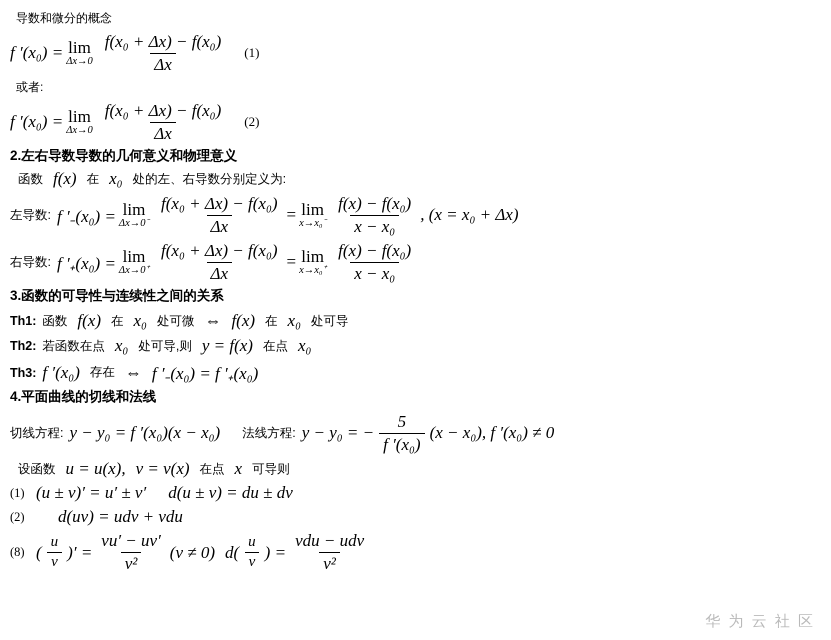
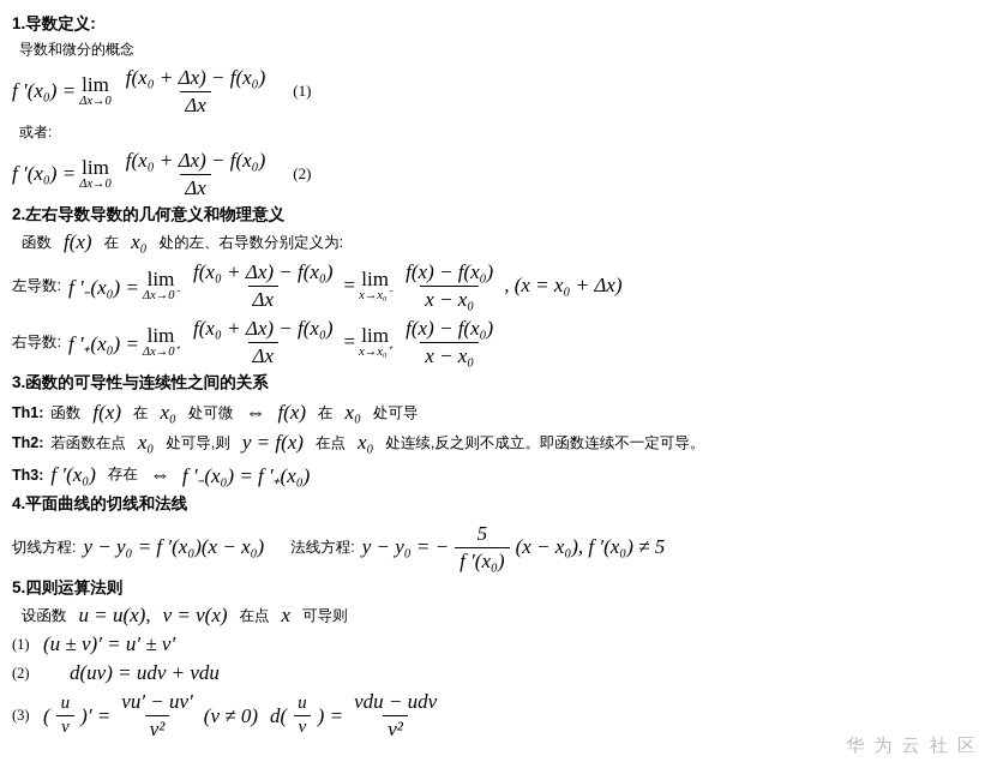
+ 1.导数定义:
  导数和微分的概念
  f ′(x₀) =
  lim
  Δx→0
  f(x₀ + Δx) − f(x₀)
  Δx
  (1)
  或者:
  f ′(x₀) =
  lim
  Δx→0
  f(x₀ + Δx) − f(x₀)
  Δx
  (2)
  2.左右导数导数的几何意义和物理意义
  函数
  f(x)
  在
  x₀
  处的左、右导数分别定义为:
  左导数:
  f ′₋(x₀) =
  lim
  Δx→0⁻
  f(x₀ + Δx) − f(x₀)
  Δx
  =
  lim
  x→x₀⁻
  f(x) − f(x₀)
  x − x₀
  , (x = x₀ + Δx)
  右导数:
  f ′₊(x₀) =
  lim
  Δx→0⁺
  f(x₀ + Δx) − f(x₀)
  Δx
  =
  lim
  x→x₀⁺
  f(x) − f(x₀)
  x − x₀
  3.函数的可导性与连续性之间的关系
  Th1:
  函数
  f(x)
  在
  x₀
  处可微
  ⇔
  f(x)
  在
  x₀
  处可导
  Th2:
  若函数在点
  x₀
  处可导,则
  y = f(x)
  在点
  x₀
+ 处连续,反之则不成立。即函数连续不一定可导。
  Th3:
  f ′(x₀)
  存在
  ⇔
  f ′₋(x₀) = f ′₊(x₀)
  4.平面曲线的切线和法线
  切线方程:
  y − y₀ = f ′(x₀)(x − x₀)
  法线方程:
  y − y₀ = −
  5
  f ′(x₀)
- (x − x₀), f ′(x₀) ≠ 0
+ (x − x₀), f ′(x₀) ≠ 5
+ 5.四则运算法则
  设函数
  u = u(x),
  v = v(x)
  在点
  x
  可导则
  (1)
  (u ± v)′ = u′ ± v′
- d(u ± v) = du ± dv
  (2)
  d(uv) = udv + vdu
- (8)
+ (3)
  (
  u
  v
  )
  ′ =
  vu′ − uv′
  v²
  (v ≠ 0)
  d(
  u
  v
  ) =
  vdu − udv
  v²
  华 为 云 社 区
